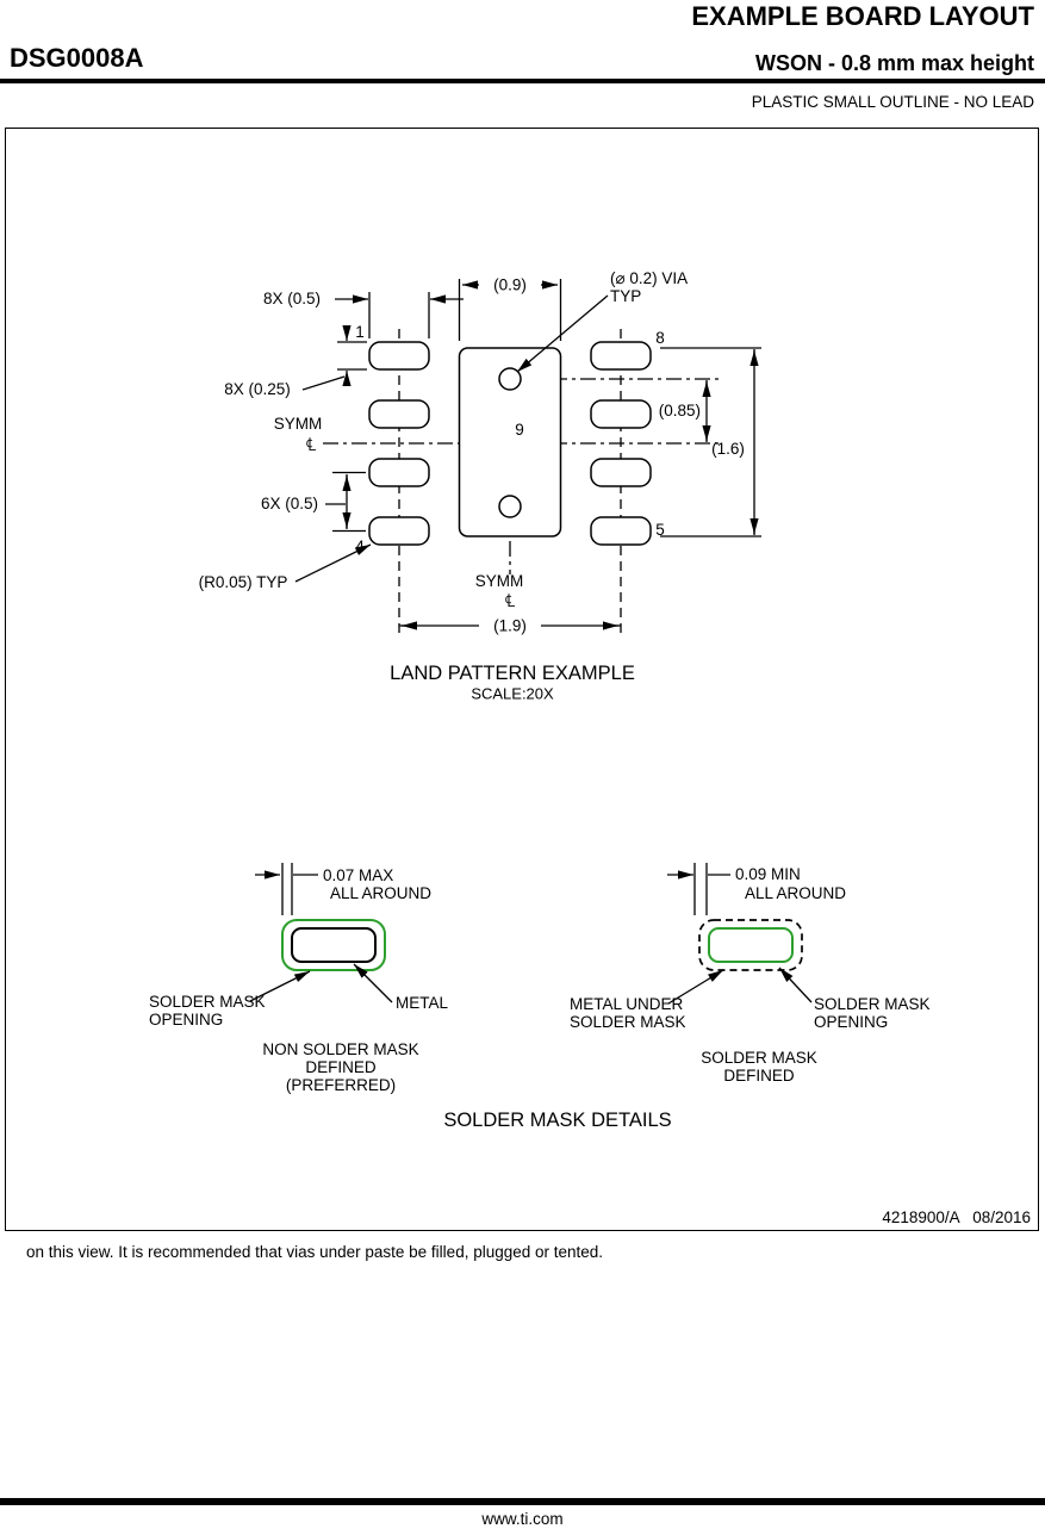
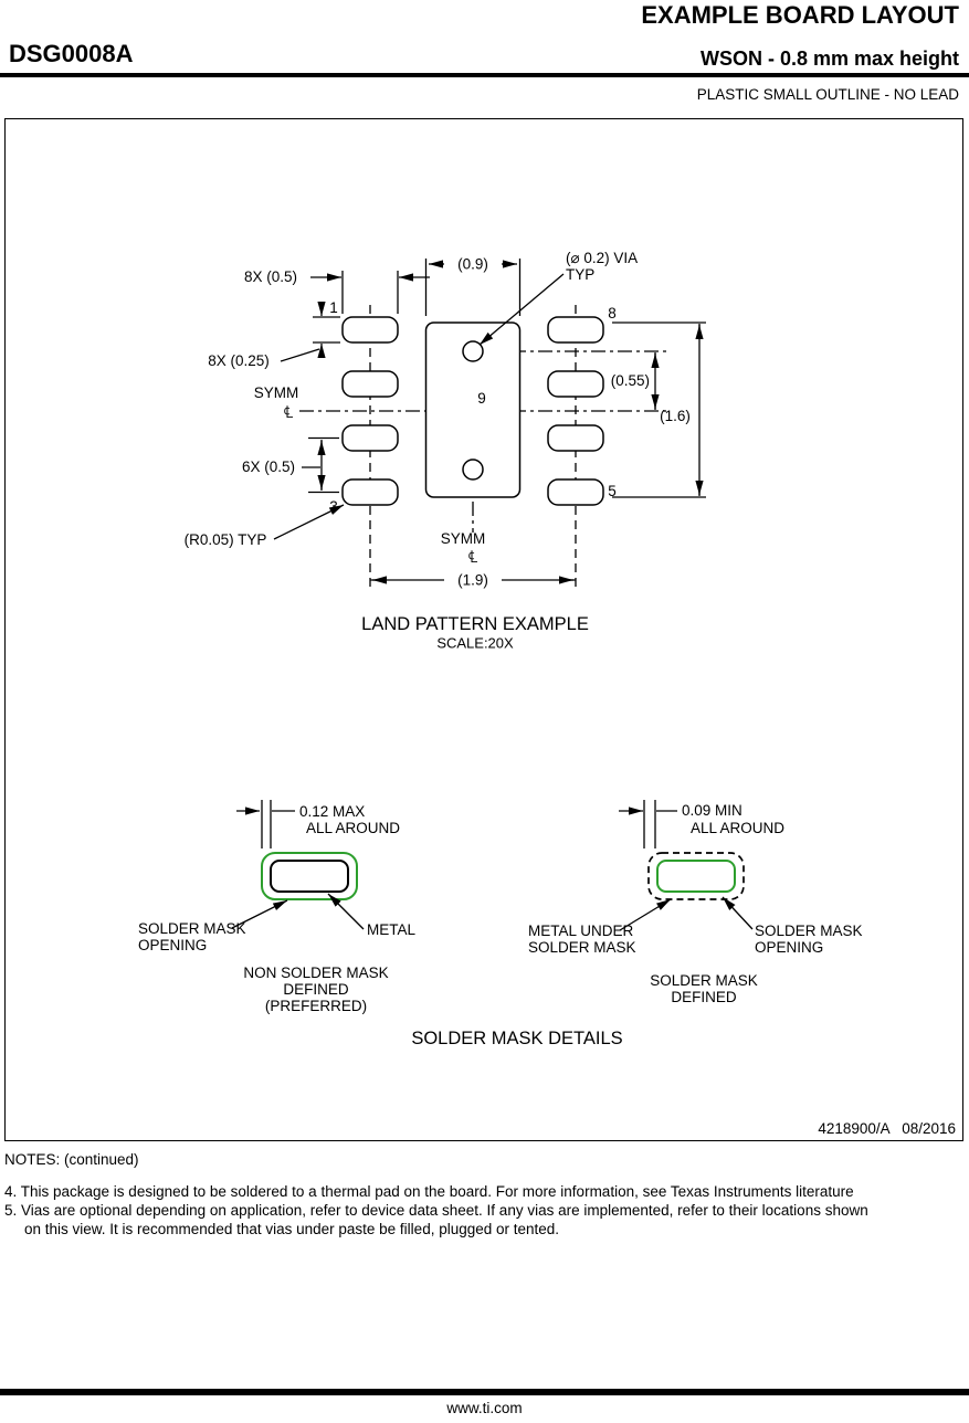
  EXAMPLE BOARD LAYOUT
  DSG0008A
  WSON - 0.8 mm max height
  PLASTIC SMALL OUTLINE - NO LEAD
  (0.9)
  (⌀ 0.2) VIA
  TYP
  8X (0.5)
  8X (0.25)
  SYMM
  ℄
- (0.85)
+ (0.55)
  (1.6)
  6X (0.5)
  1
  8
  9
- 4
+ 3
  5
  (R0.05) TYP
  SYMM
  ℄
  (1.9)
  LAND PATTERN EXAMPLE
  SCALE:20X
- 0.07 MAX
+ 0.12 MAX
  ALL AROUND
  SOLDER MASK
  OPENING
  METAL
  NON SOLDER MASK
  DEFINED
  (PREFERRED)
  0.09 MIN
  ALL AROUND
  METAL UNDER
  SOLDER MASK
  SOLDER MASK
  OPENING
  SOLDER MASK
  DEFINED
  SOLDER MASK DETAILS
  4218900/A 08/2016
+ NOTES: (continued)
+ 4. This package is designed to be soldered to a thermal pad on the board. For more information, see Texas Instruments literature
+ 5. Vias are optional depending on application, refer to device data sheet. If any vias are implemented, refer to their locations shown
  on this view. It is recommended that vias under paste be filled, plugged or tented.
  www.ti.com
